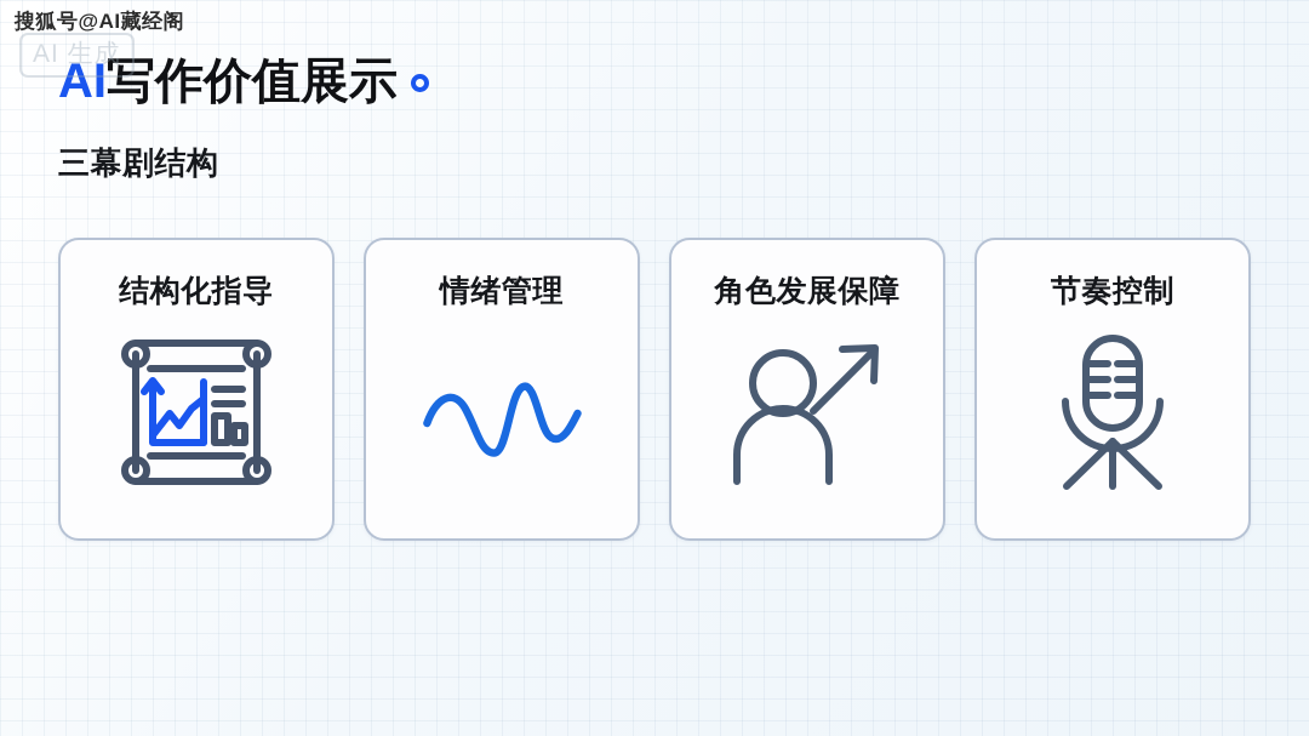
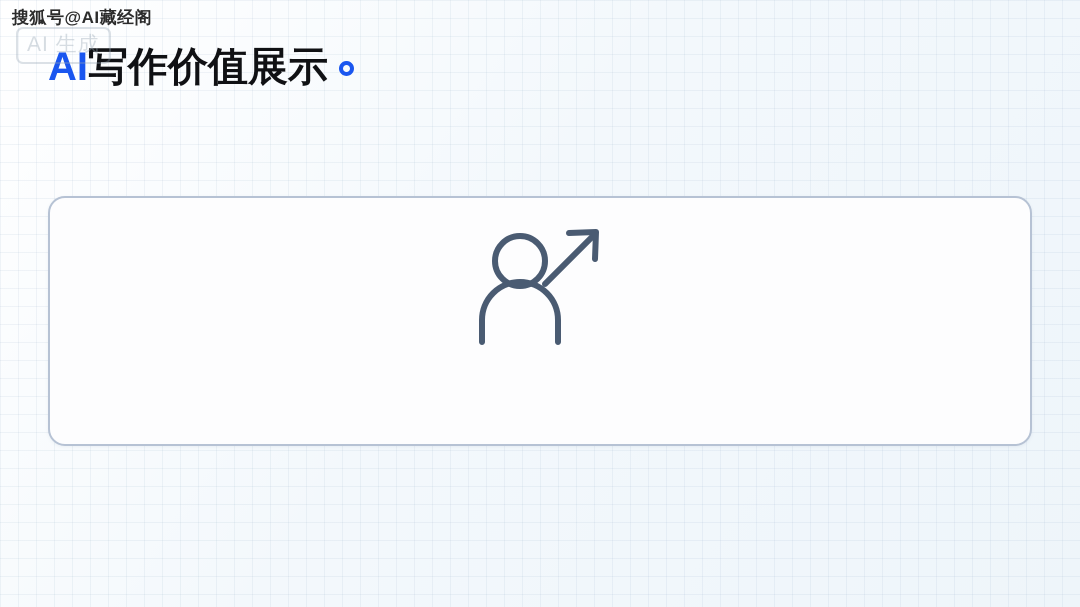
  搜狐号@AI藏经阁
  AI 生成
  AI写作价值展示
- 三幕剧结构
- 结构化指导
- 情绪管理
- 角色发展保障
- 节奏控制
